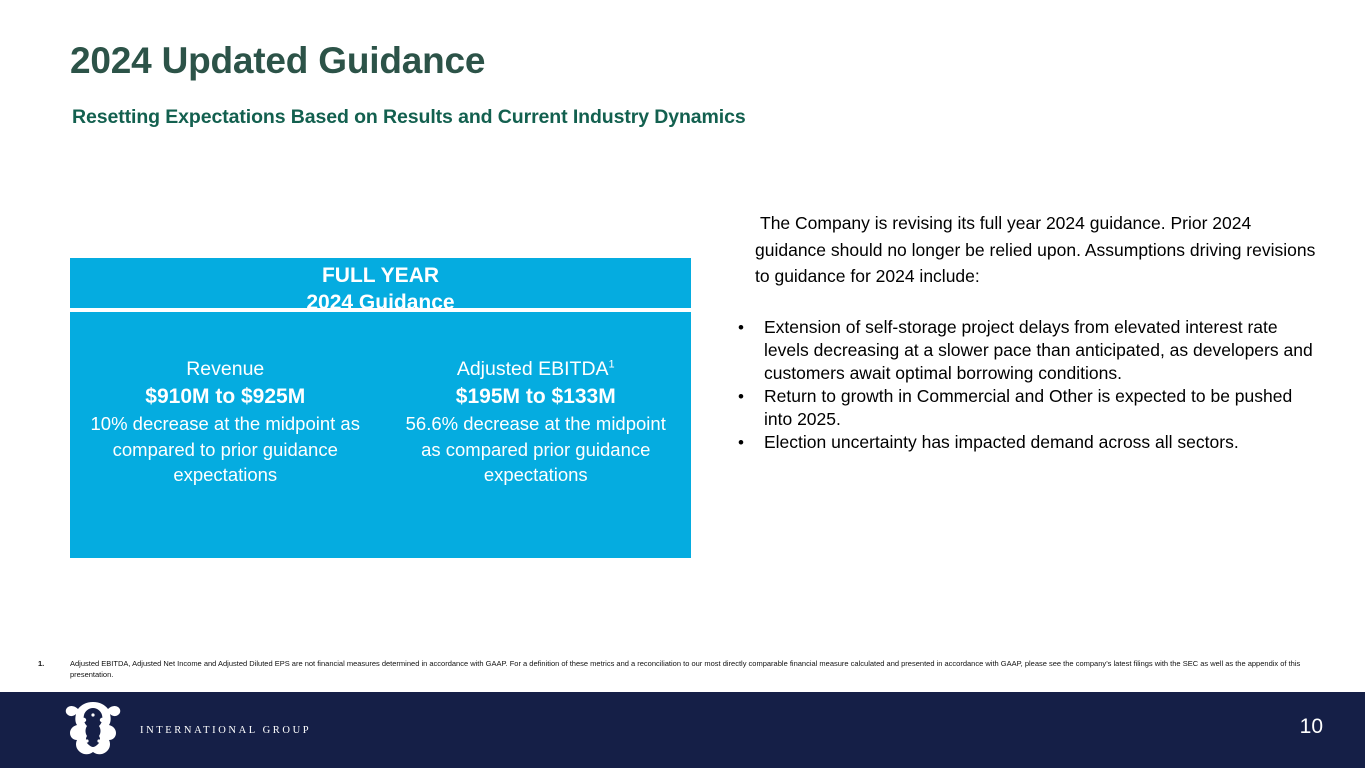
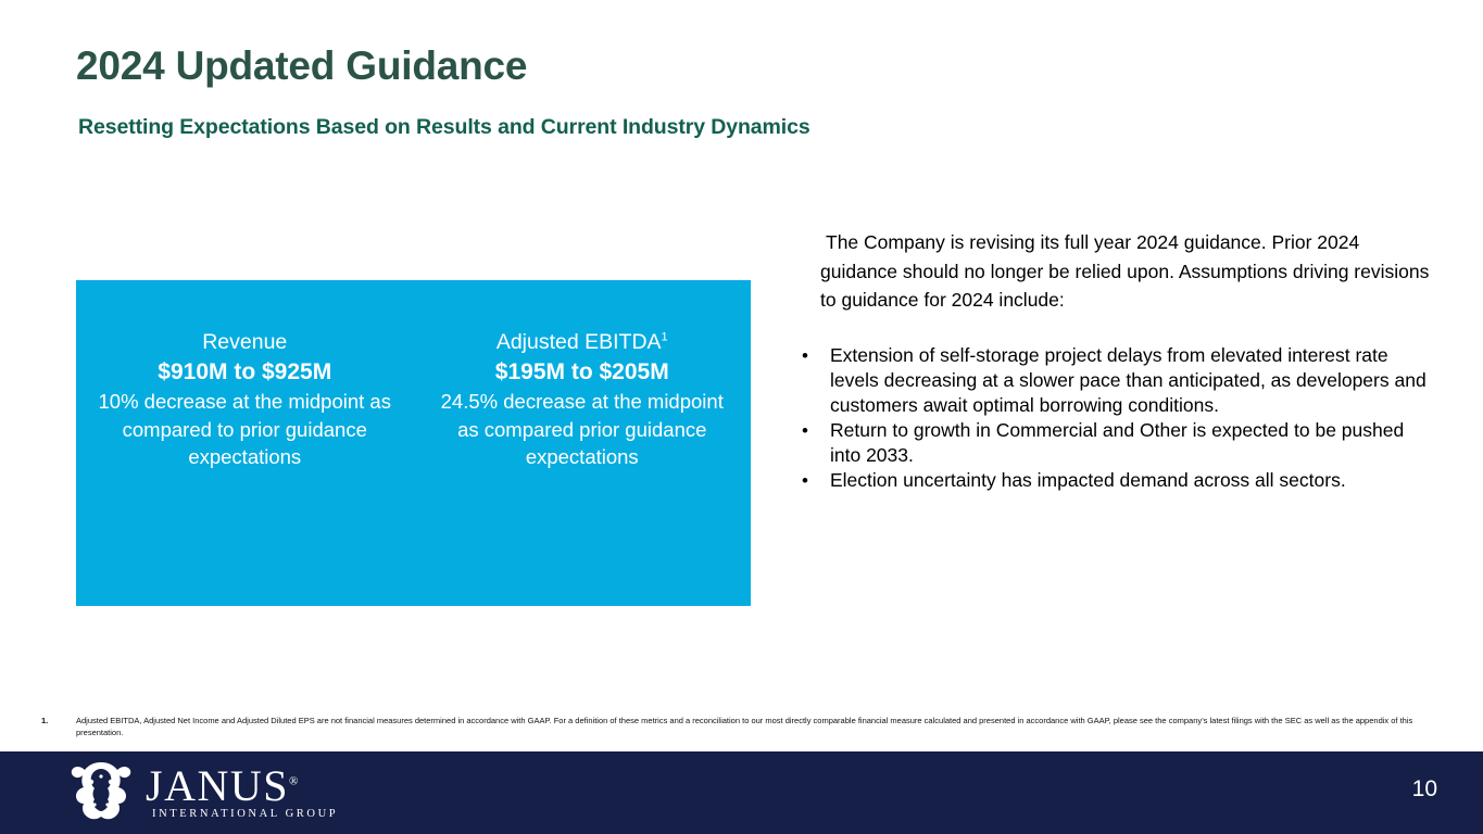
  2024 Updated Guidance
  Resetting Expectations Based on Results and Current Industry Dynamics
- FULL YEAR
- 2024 Guidance
  Revenue
  $910M to $925M
  10% decrease at the midpoint as compared to prior guidance expectations
  Adjusted EBITDA1
- $195M to $133M
+ $195M to $205M
- 56.6% decrease at the midpoint as compared prior guidance expectations
+ 24.5% decrease at the midpoint as compared prior guidance expectations
  The Company is revising its full year 2024 guidance. Prior 2024 guidance should no longer be relied upon. Assumptions driving revisions to guidance for 2024 include:
  •
  Extension of self-storage project delays from elevated interest rate levels decreasing at a slower pace than anticipated, as developers and customers await optimal borrowing conditions.
  •
- Return to growth in Commercial and Other is expected to be pushed into 2025.
+ Return to growth in Commercial and Other is expected to be pushed into 2033.
  •
  Election uncertainty has impacted demand across all sectors.
  1.
  Adjusted EBITDA, Adjusted Net Income and Adjusted Diluted EPS are not financial measures determined in accordance with GAAP. For a definition of these metrics and a reconciliation to our most directly comparable financial measure calculated and presented in accordance with GAAP, please see the company’s latest filings with the SEC as well as the appendix of this presentation.
+ JANUS®
  INTERNATIONAL GROUP
  10
